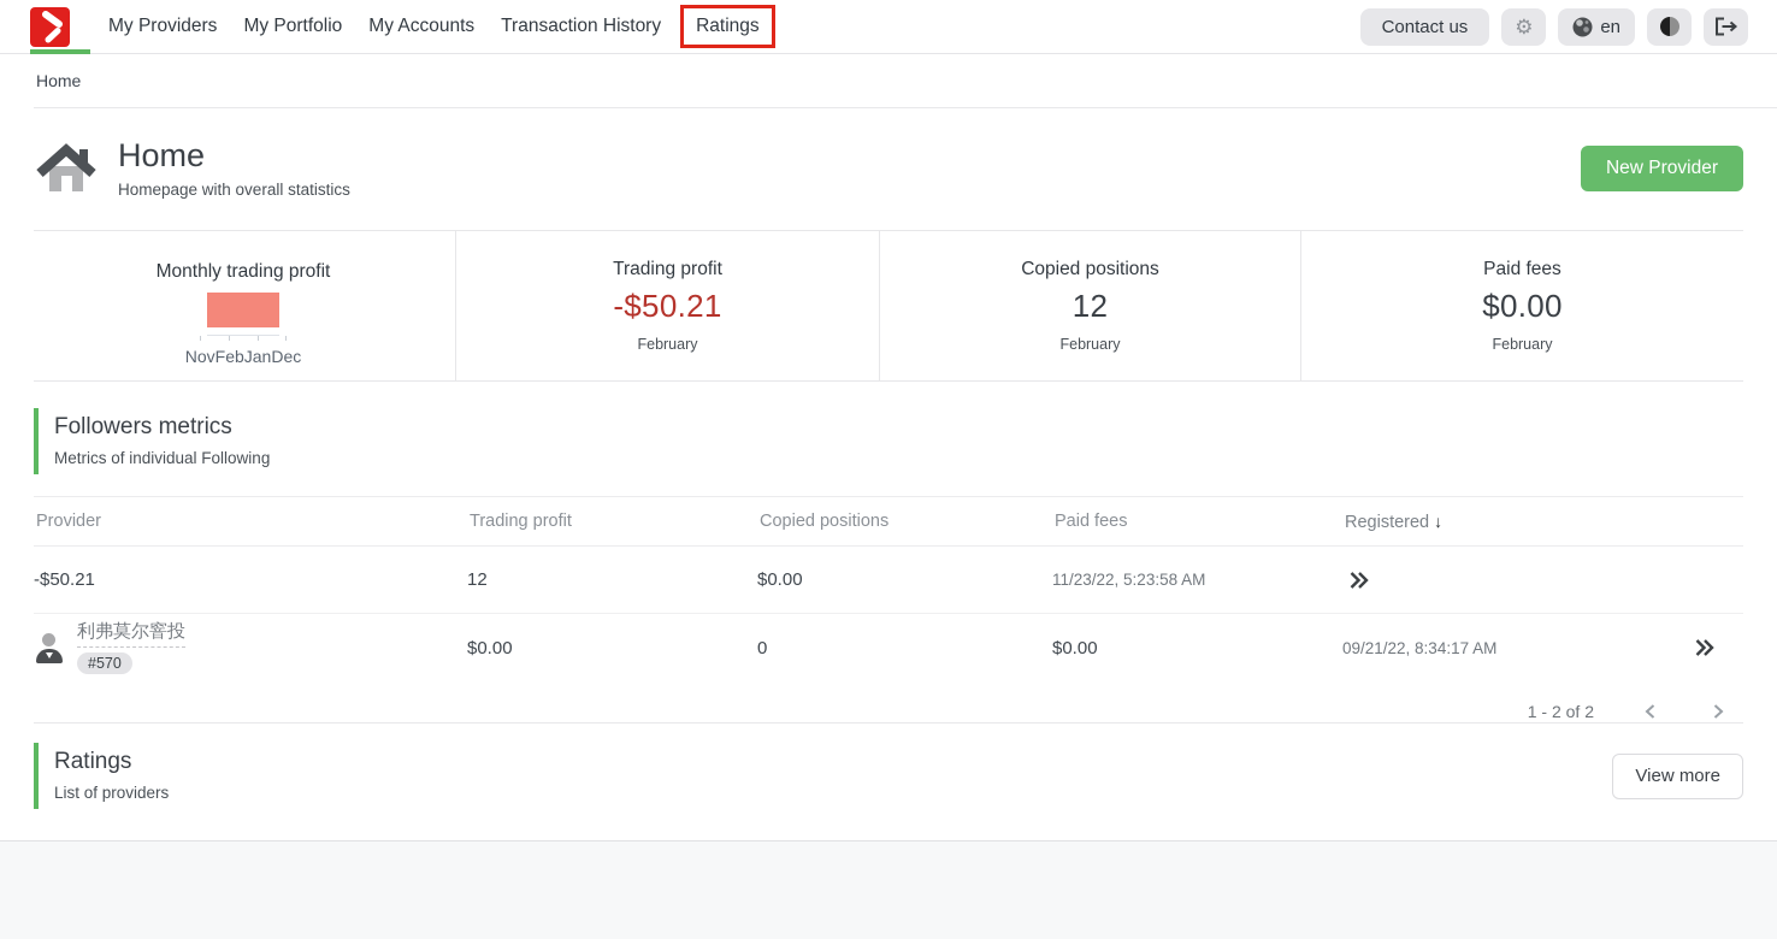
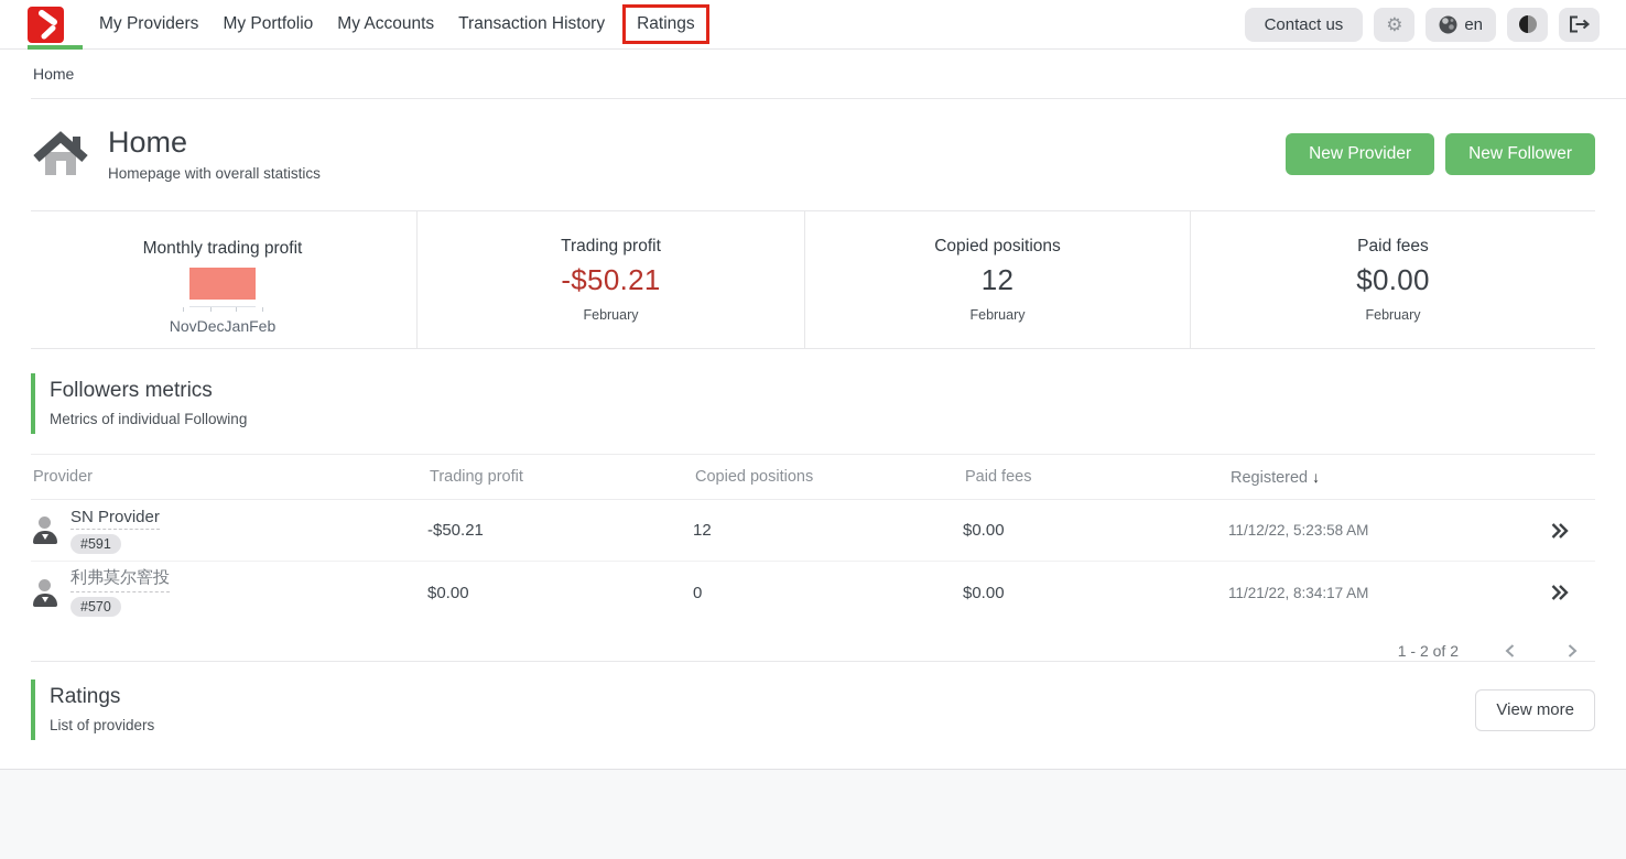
  My Providers
  My Portfolio
  My Accounts
  Transaction History
  Ratings
  Contact us
  ⚙
  en
  Home
  Home
  Homepage with overall statistics
  New Provider
+ New Follower
  Monthly trading profit
  Nov
- Feb
+ Dec
  Jan
- Dec
+ Feb
  Trading profit
  -$50.21
  February
  Copied positions
  12
  February
  Paid fees
  $0.00
  February
  Followers metrics
  Metrics of individual Following
  Provider
  Trading profit
  Copied positions
  Paid fees
  Registered ↓
+ SN Provider
+ #591
  -$50.21
  12
  $0.00
- 11/23/22, 5:23:58 AM
+ 11/12/22, 5:23:58 AM
  利弗莫尔窨投
  #570
  $0.00
  0
  $0.00
- 09/21/22, 8:34:17 AM
+ 11/21/22, 8:34:17 AM
  1 - 2 of 2
  Ratings
  List of providers
  View more
